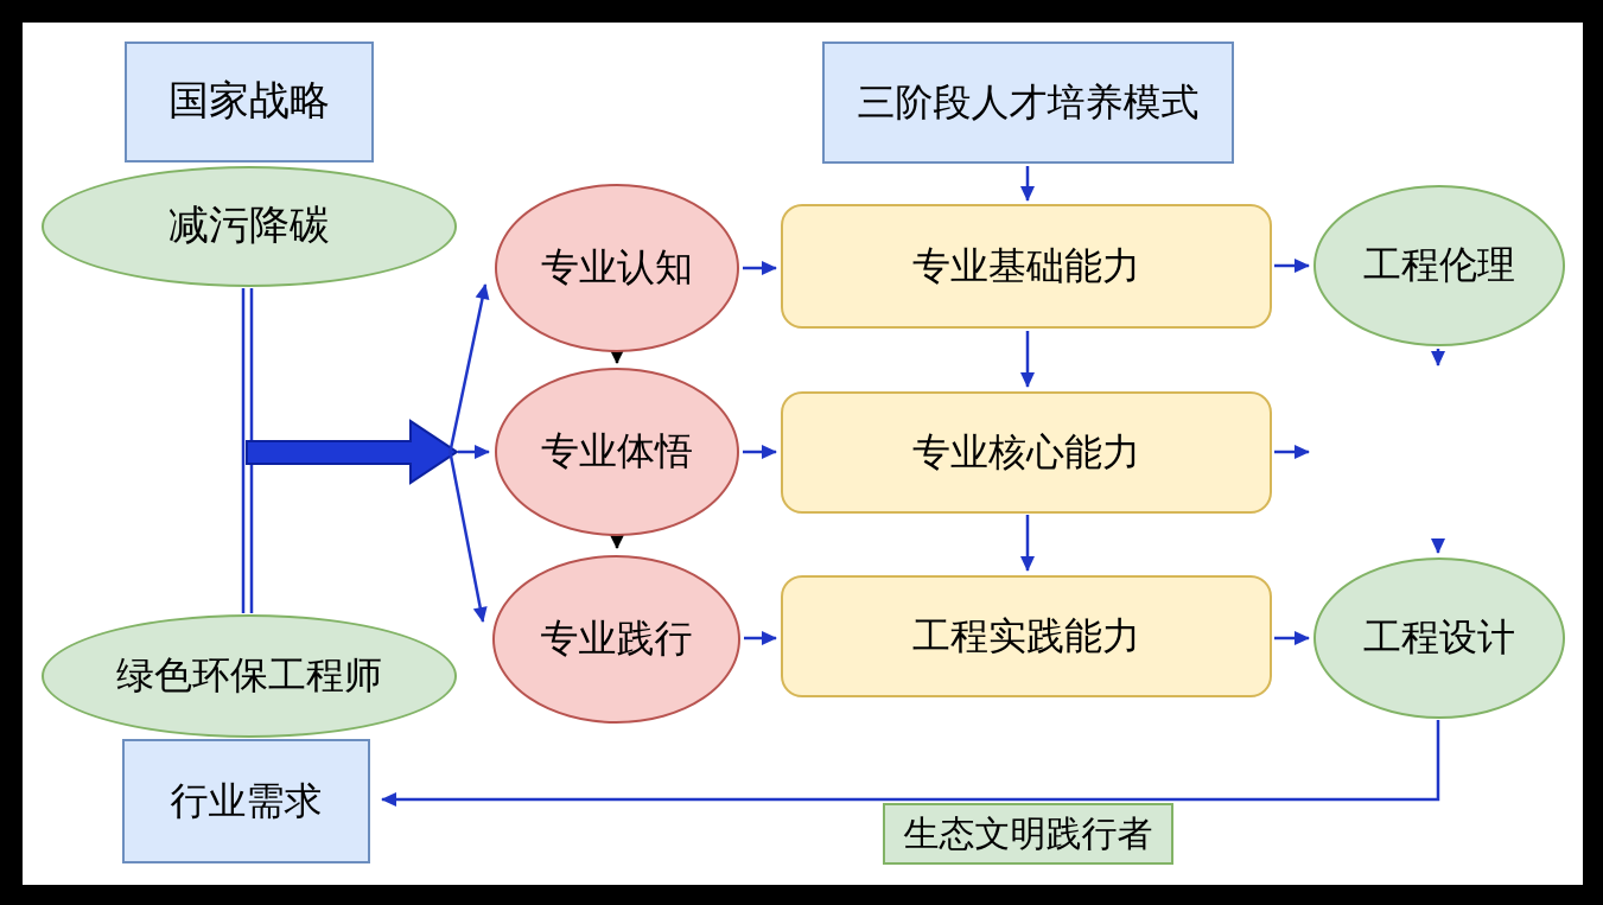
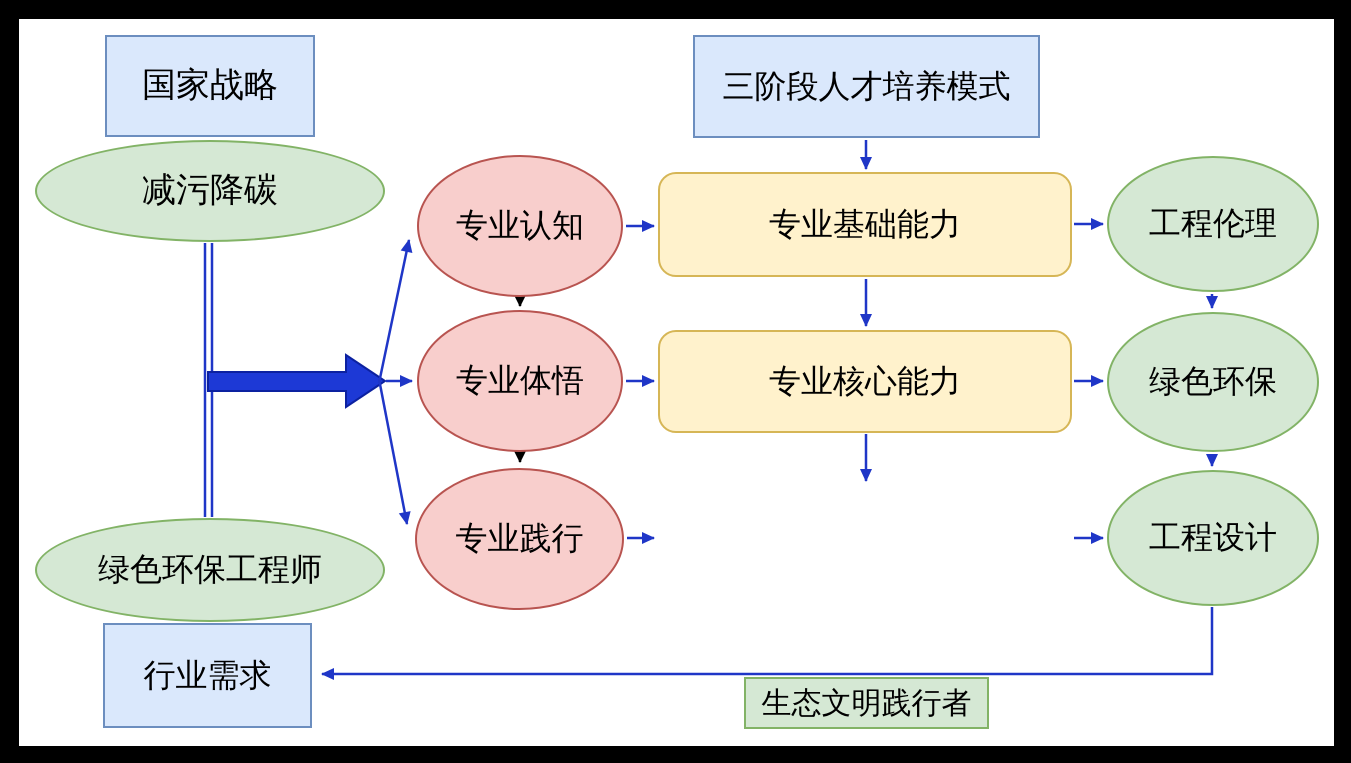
  国家战略
  减污降碳
  绿色环保工程师
  行业需求
  三阶段人才培养模式
  专业认知
  专业体悟
  专业践行
  专业基础能力
  专业核心能力
- 工程实践能力
  工程伦理
+ 绿色环保
  工程设计
  生态文明践行者
